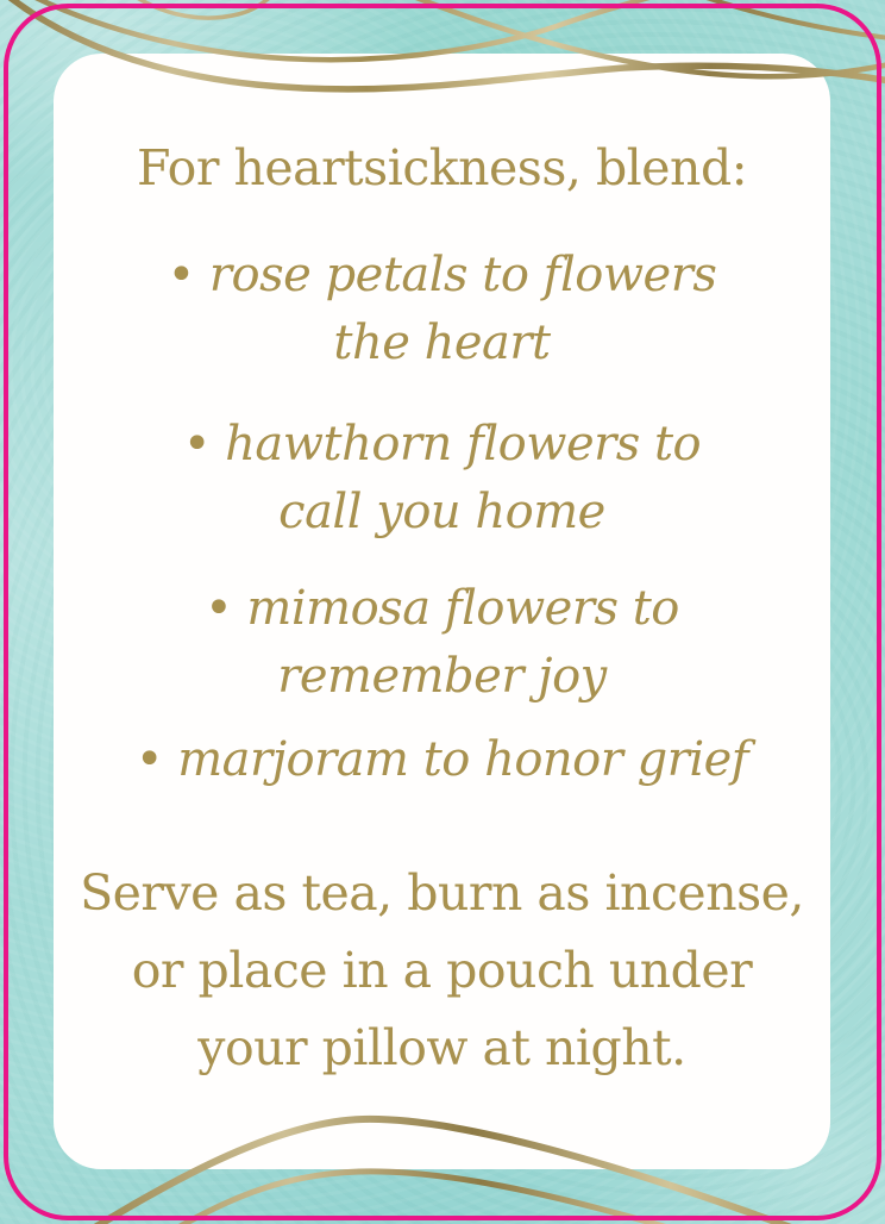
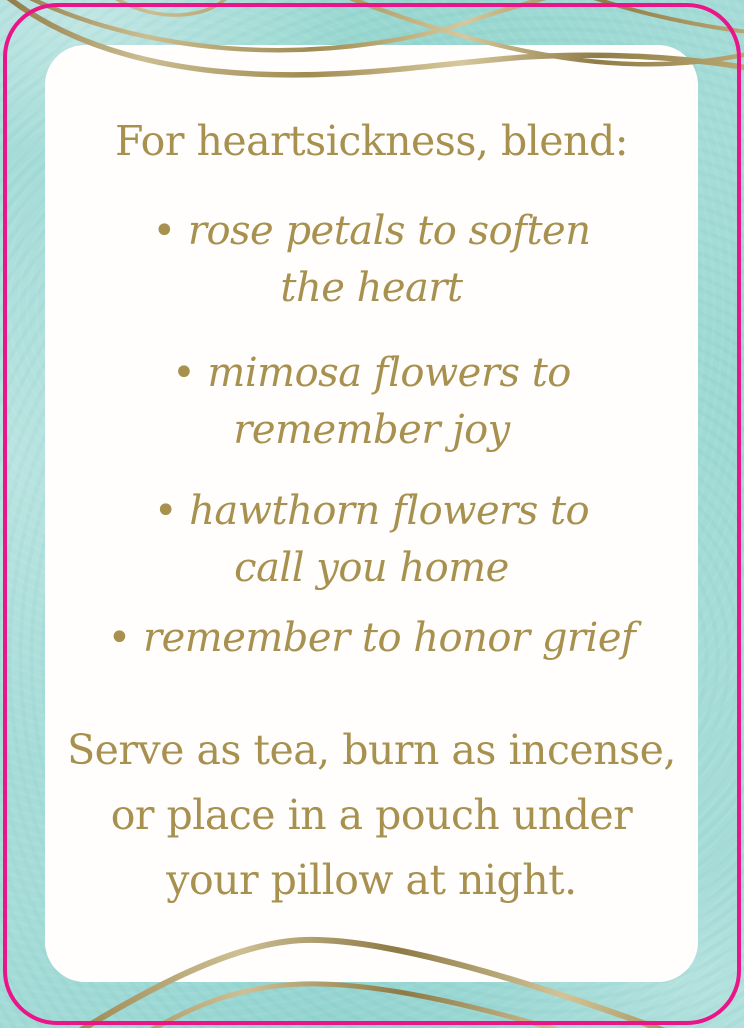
  For heartsickness, blend:
- • rose petals to flowers
+ • rose petals to soften
  the heart
- • hawthorn flowers to
+ • mimosa flowers to
- call you home
+ remember joy
- • mimosa flowers to
+ • hawthorn flowers to
- remember joy
+ call you home
- • marjoram to honor grief
+ • remember to honor grief
  Serve as tea, burn as incense,
  or place in a pouch under
  your pillow at night.
